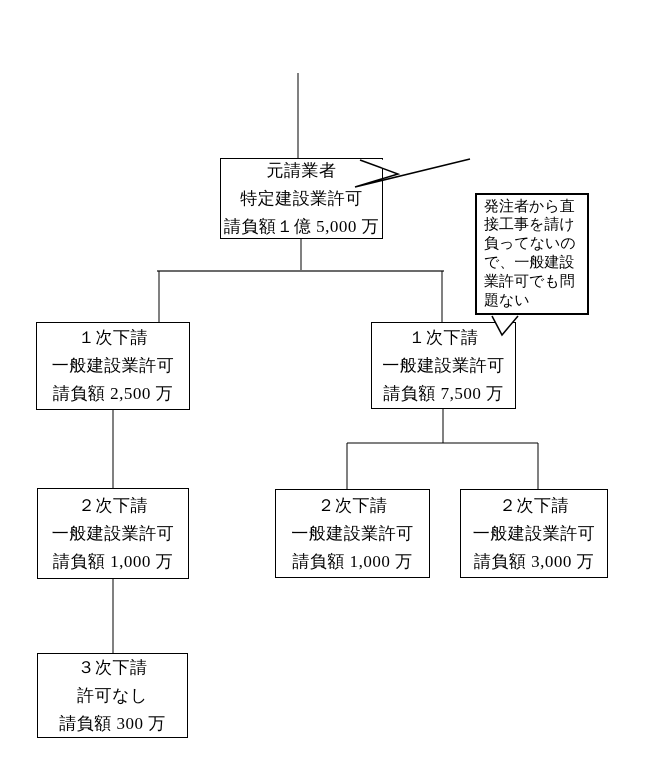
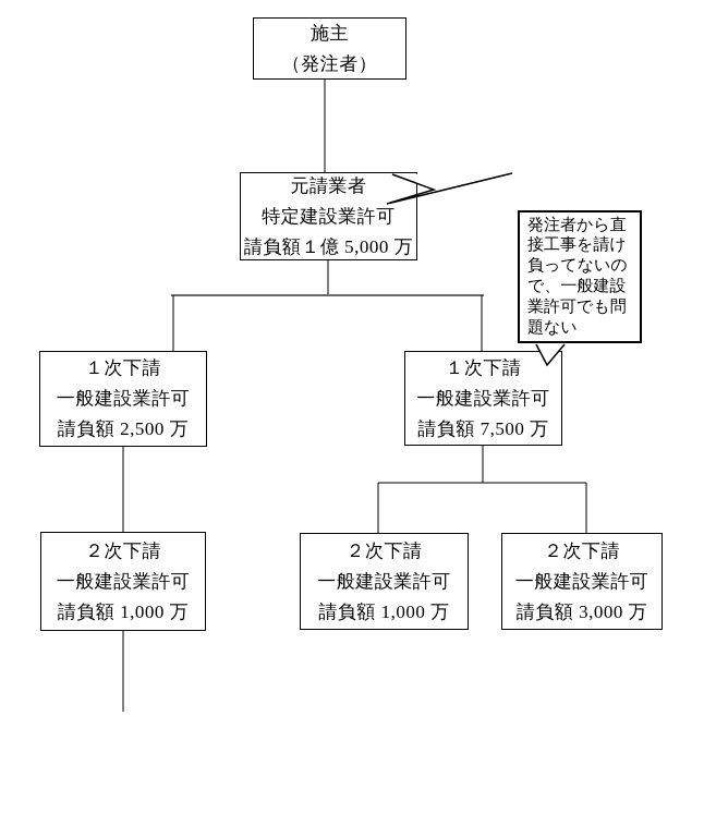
+ 施主
+ （発注者）
  元請業者
  特定建設業許可
  請負額１億 5,000 万
  １次下請
  一般建設業許可
  請負額 2,500 万
  １次下請
  一般建設業許可
  請負額 7,500 万
  ２次下請
  一般建設業許可
  請負額 1,000 万
  ２次下請
  一般建設業許可
  請負額 1,000 万
  ２次下請
  一般建設業許可
  請負額 3,000 万
- ３次下請
- 許可なし
- 請負額 300 万
  発注者から直
  接工事を請け
  負ってないの
  で、一般建設
  業許可でも問
  題ない
